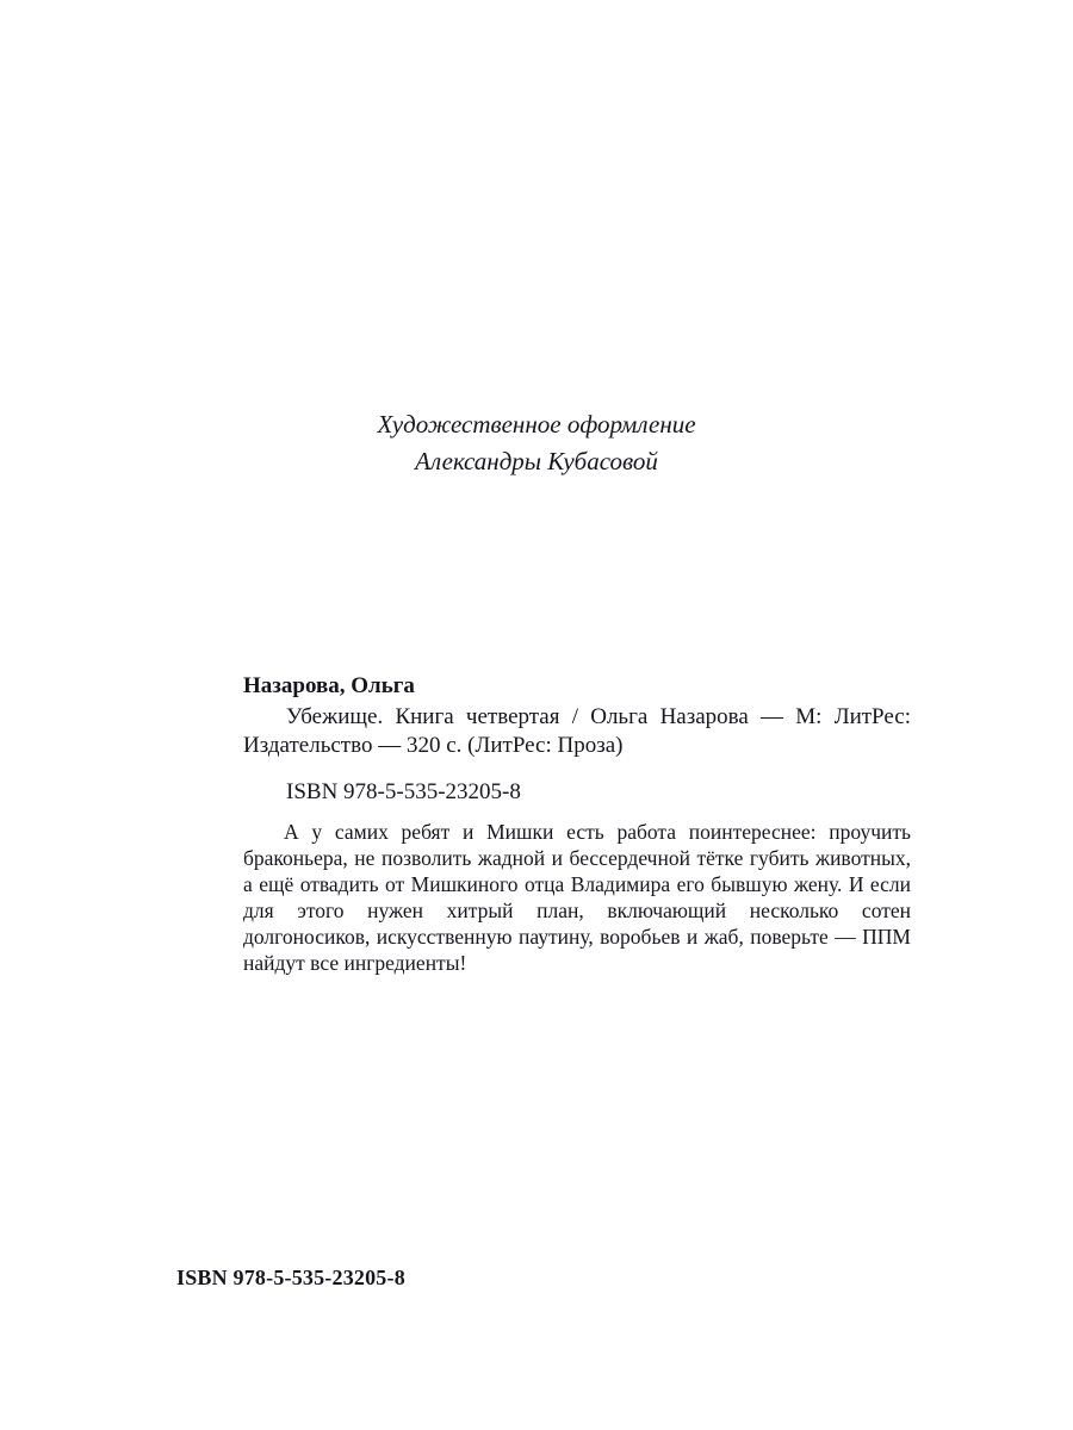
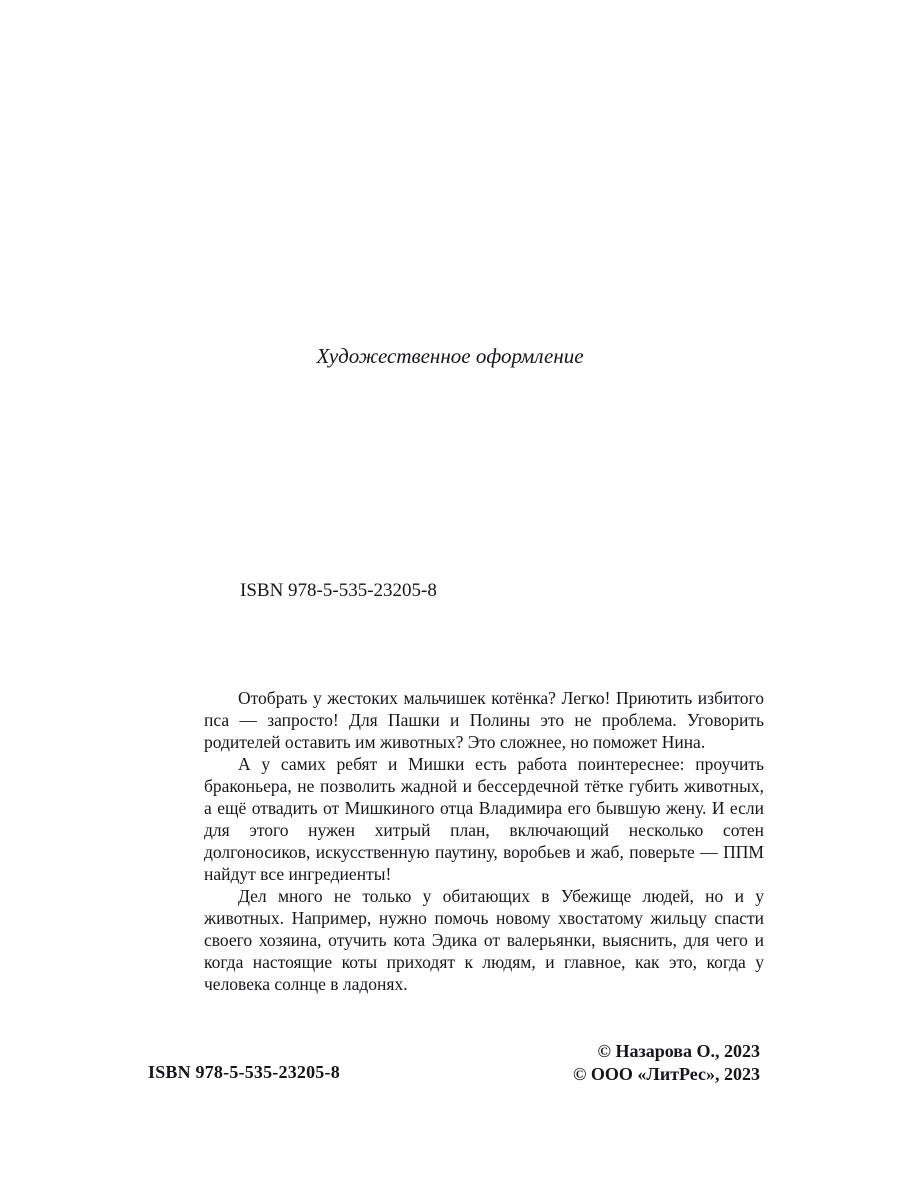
  Художественное оформление
- Александры Кубасовой
- Назарова, Ольга
- Убежище. Книга четвертая / Ольга Назарова — М: ЛитРес: Издательство — 320 с. (ЛитРес: Проза)
  ISBN 978-5-535-23205-8
+ Отобрать у жестоких мальчишек котёнка? Легко! Приютить избитого пса — запросто! Для Пашки и Полины это не проблема. Уговорить родителей оставить им животных? Это сложнее, но поможет Нина.
  А у самих ребят и Мишки есть работа поинтереснее: проучить браконьера, не позволить жадной и бессердечной тётке губить животных, а ещё отвадить от Мишкиного отца Владимира его бывшую жену. И если для этого нужен хитрый план, включающий несколько сотен долгоносиков, искусственную паутину, воробьев и жаб, поверьте — ППМ найдут все ингредиенты!
+ Дел много не только у обитающих в Убежище людей, но и у животных. Например, нужно помочь новому хвостатому жильцу спасти своего хозяина, отучить кота Эдика от валерьянки, выяснить, для чего и когда настоящие коты приходят к людям, и главное, как это, когда у человека солнце в ладонях.
  ISBN 978-5-535-23205-8
+ © Назарова О., 2023
+ © ООО «ЛитРес», 2023
